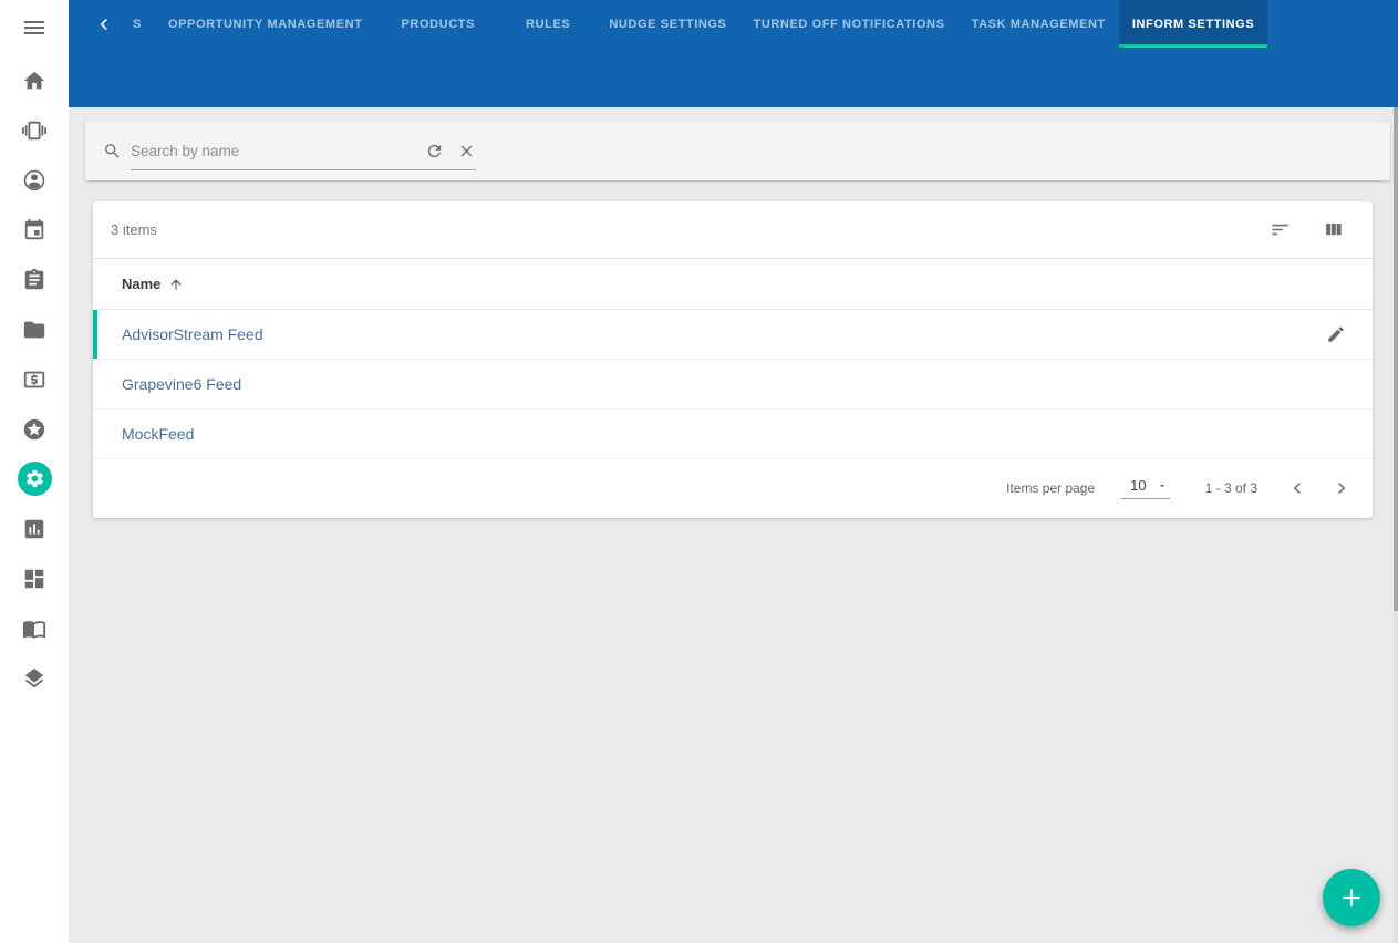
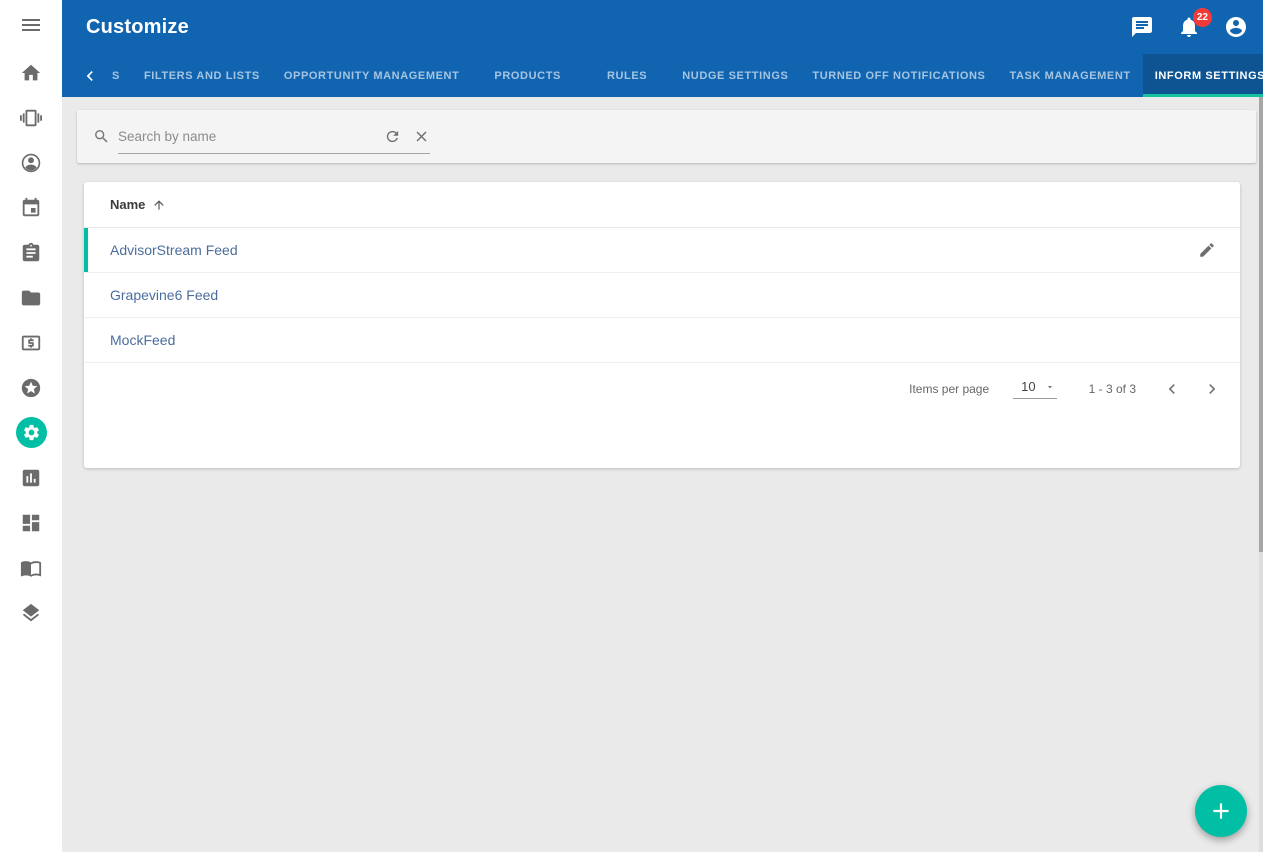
+ Customize
+ 22
  S
+ FILTERS AND LISTS
  OPPORTUNITY MANAGEMENT
  PRODUCTS
  RULES
  NUDGE SETTINGS
  TURNED OFF NOTIFICATIONS
  TASK MANAGEMENT
  INFORM SETTINGS
  Search by name
- 3 items
  Name
  AdvisorStream Feed
  Grapevine6 Feed
  MockFeed
  Items per page
  10
  1 - 3 of 3
